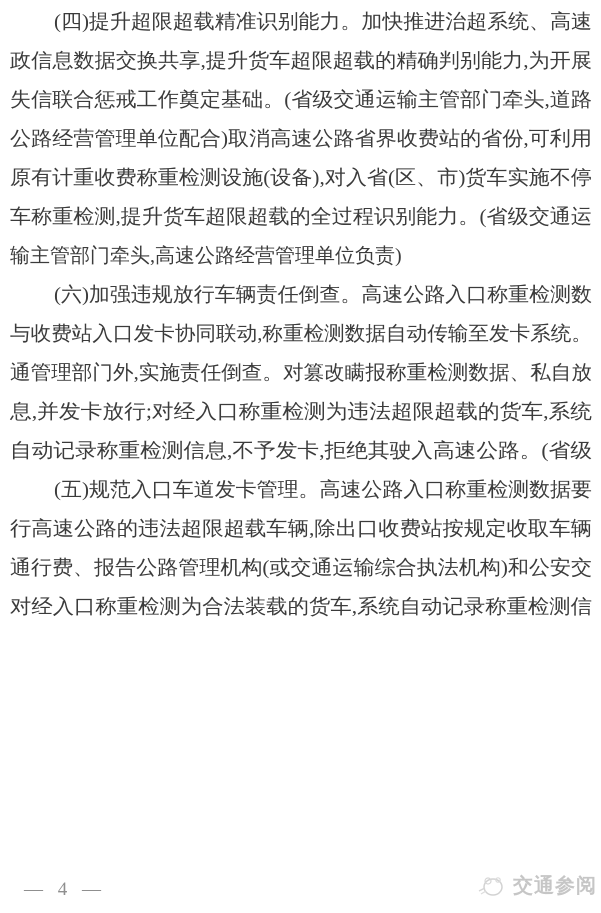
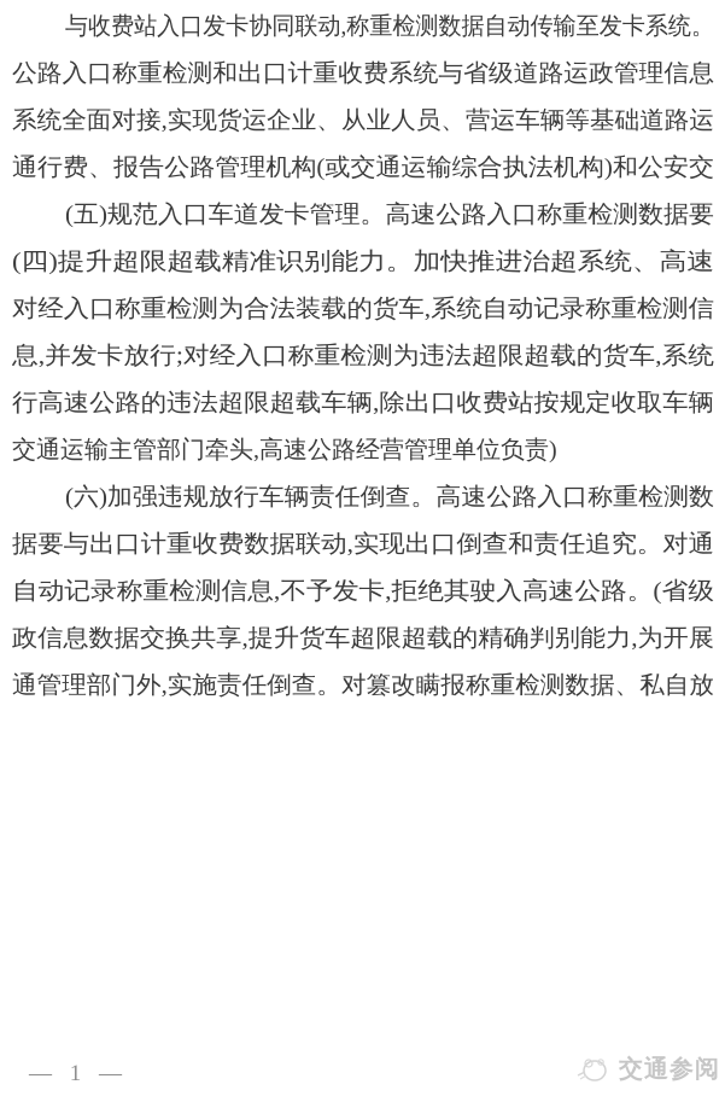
- (四)提升超限超载精准识别能力。加快推进治超系统、高速
+ 与收费站入口发卡协同联动,称重检测数据自动传输至发卡系统。
+ 公路入口称重检测和出口计重收费系统与省级道路运政管理信息
+ 系统全面对接,实现货运企业、从业人员、营运车辆等基础道路运
- 政信息数据交换共享,提升货车超限超载的精确判别能力,为开展
+ 通行费、报告公路管理机构(或交通运输综合执法机构)和公安交
- 失信联合惩戒工作奠定基础。(省级交通运输主管部门牵头,道路
- 公路经营管理单位配合)取消高速公路省界收费站的省份,可利用
- 原有计重收费称重检测设施(设备),对入省(区、市)货车实施不停
- 车称重检测,提升货车超限超载的全过程识别能力。(省级交通运
- 输主管部门牵头,高速公路经营管理单位负责)
- (六)加强违规放行车辆责任倒查。高速公路入口称重检测数
+ (五)规范入口车道发卡管理。高速公路入口称重检测数据要
- 与收费站入口发卡协同联动,称重检测数据自动传输至发卡系统。
+ (四)提升超限超载精准识别能力。加快推进治超系统、高速
- 通管理部门外,实施责任倒查。对篡改瞒报称重检测数据、私自放
+ 对经入口称重检测为合法装载的货车,系统自动记录称重检测信
  息,并发卡放行;对经入口称重检测为违法超限超载的货车,系统
- 自动记录称重检测信息,不予发卡,拒绝其驶入高速公路。(省级
+ 行高速公路的违法超限超载车辆,除出口收费站按规定收取车辆
+ 交通运输主管部门牵头,高速公路经营管理单位负责)
- (五)规范入口车道发卡管理。高速公路入口称重检测数据要
+ (六)加强违规放行车辆责任倒查。高速公路入口称重检测数
+ 据要与出口计重收费数据联动,实现出口倒查和责任追究。对通
- 行高速公路的违法超限超载车辆,除出口收费站按规定收取车辆
+ 自动记录称重检测信息,不予发卡,拒绝其驶入高速公路。(省级
- 通行费、报告公路管理机构(或交通运输综合执法机构)和公安交
+ 政信息数据交换共享,提升货车超限超载的精确判别能力,为开展
- 对经入口称重检测为合法装载的货车,系统自动记录称重检测信
+ 通管理部门外,实施责任倒查。对篡改瞒报称重检测数据、私自放
- — 4 —
+ — 1 —
  交通参阅
